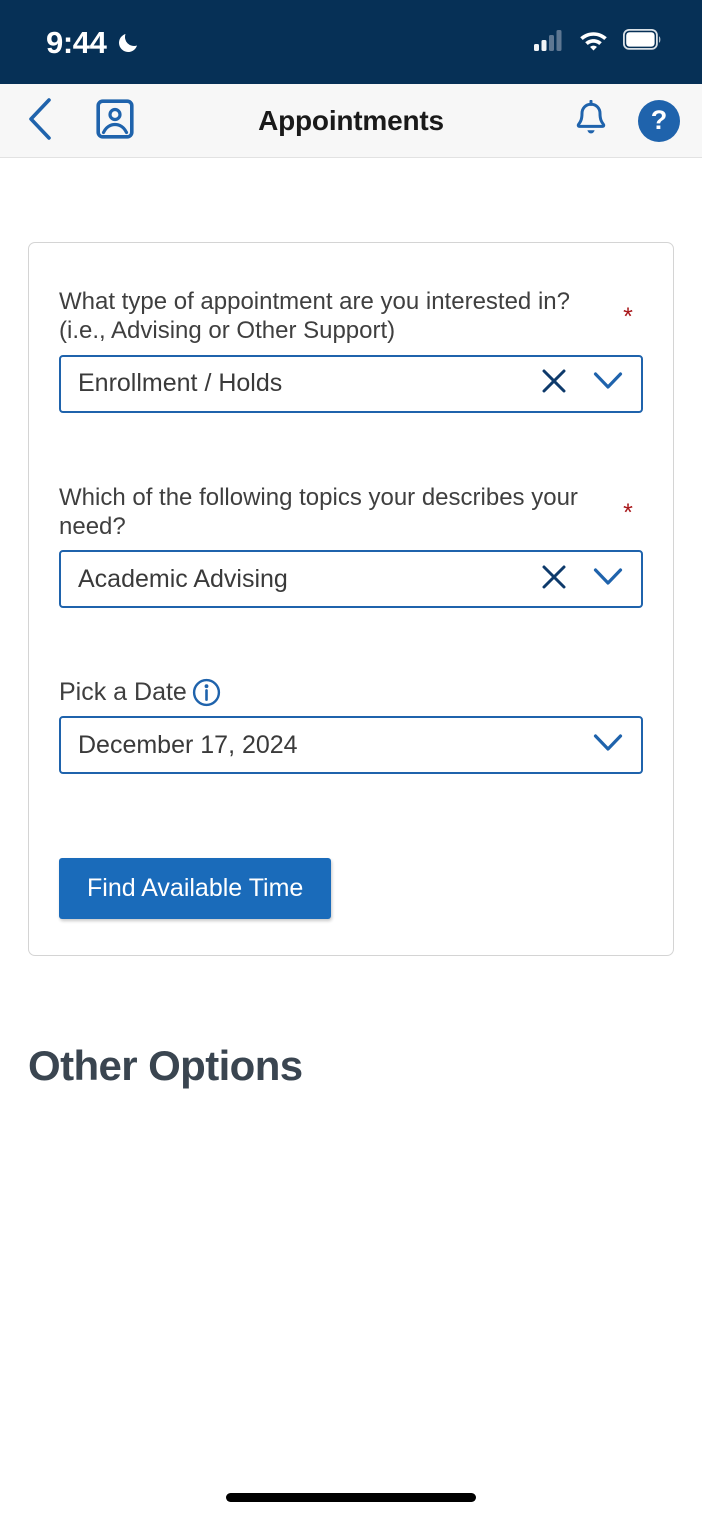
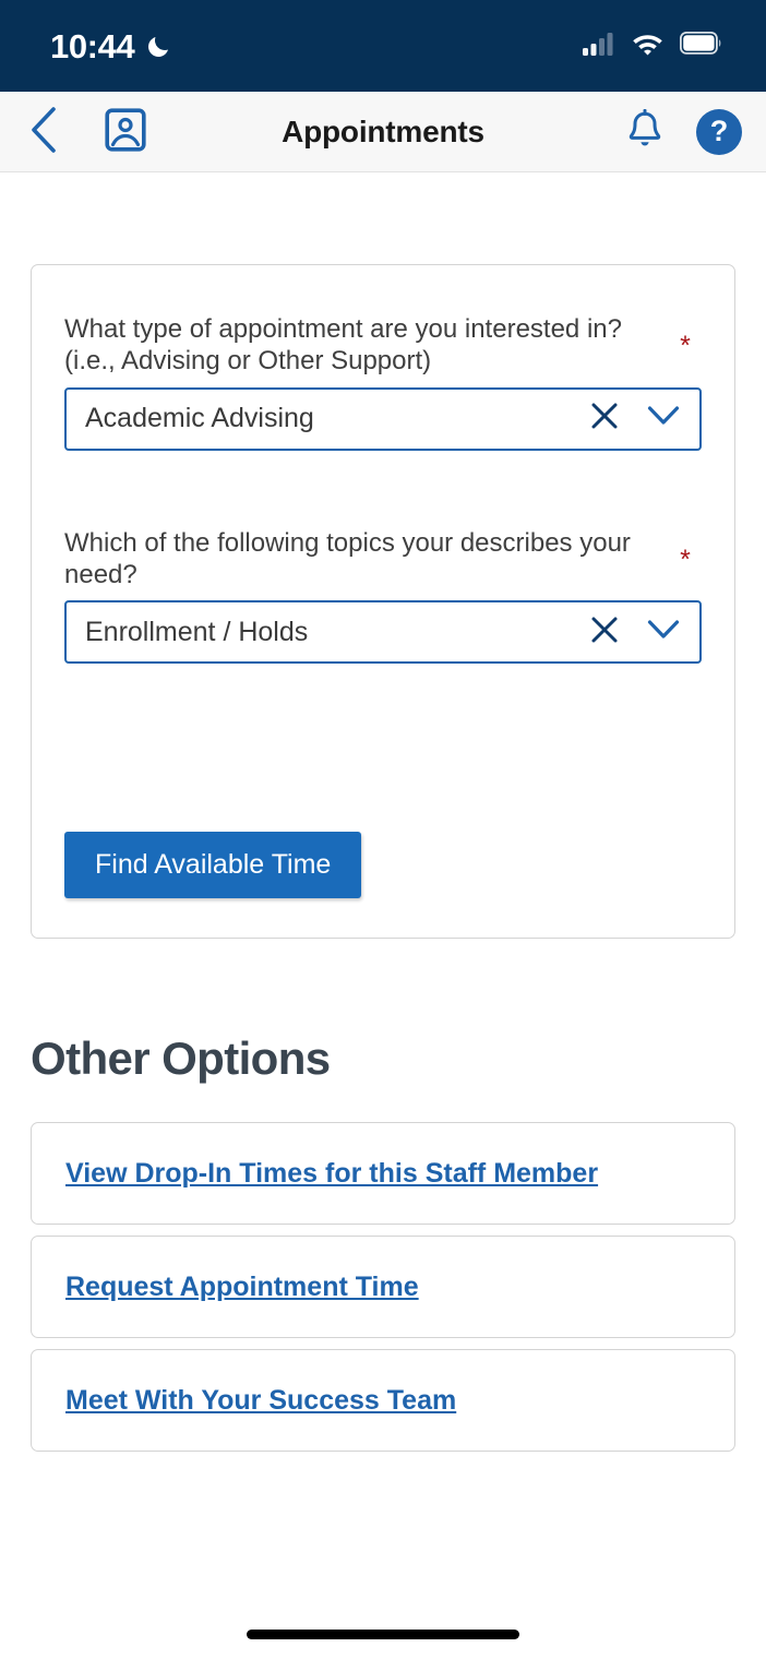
- 9:44
+ 10:44
  Appointments
  ?
  What type of appointment are you interested in? (i.e., Advising or Other Support)
  *
- Enrollment / Holds
+ Academic Advising
  Which of the following topics your describes your need?
  *
- Academic Advising
+ Enrollment / Holds
- Pick a Date
- December 17, 2024
  Find Available Time
  Other Options
+ View Drop-In Times for this Staff Member
+ Request Appointment Time
+ Meet With Your Success Team
